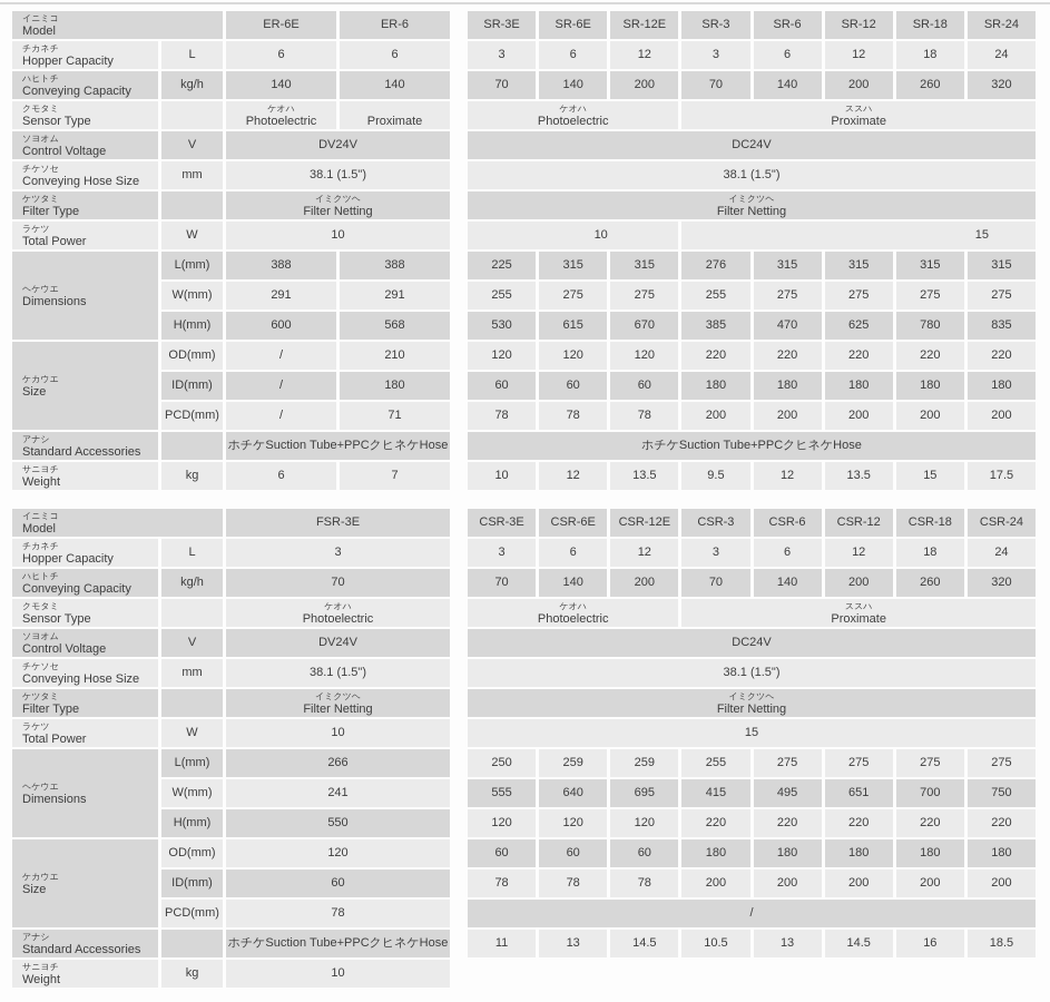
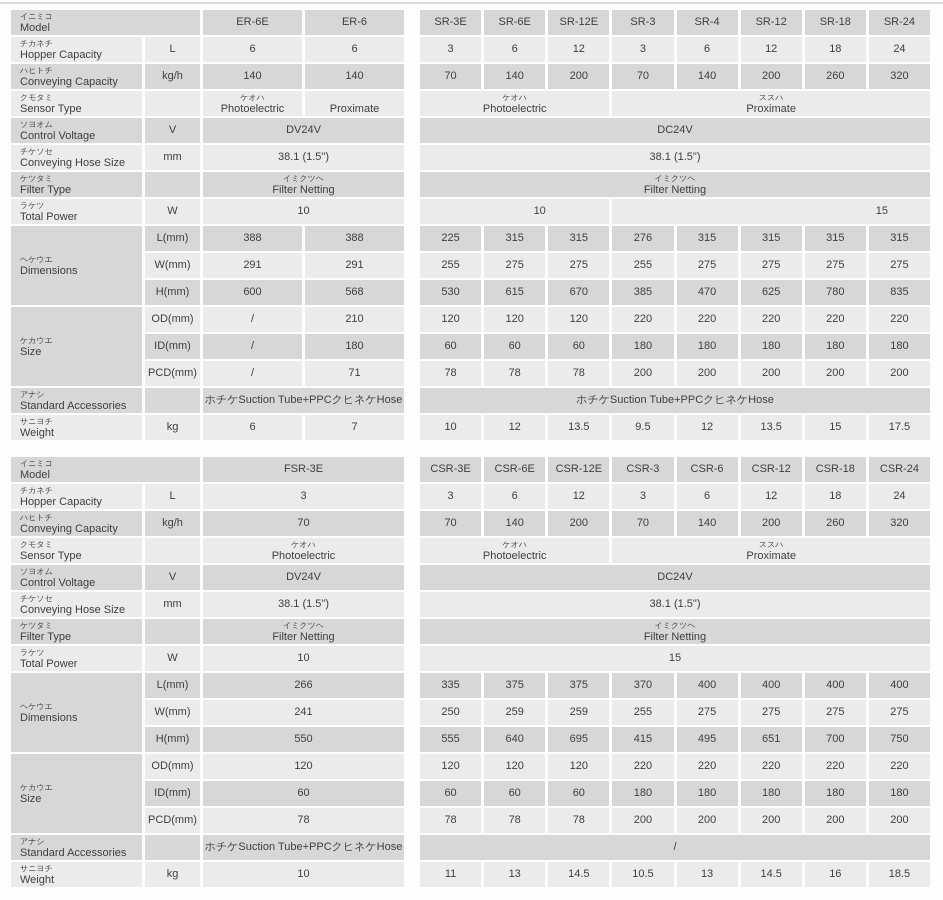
  イニミコModel	ER-6E	ER-6
  チカネチHopper Capacity	L	6	6
  ハヒトチConveying Capacity	kg/h	140	140
  クモタミSensor Type		ケオハPhotoelectric	Proximate
  ソヨオムControl Voltage	V	DV24V
  チケソセConveying Hose Size	mm	38.1 (1.5")
  ケツタミFilter Type		イミクツヘFilter Netting
  ラケツTotal Power	W	10
  ヘケウエDimensions	L(mm)	388	388
  W(mm)	291	291
  H(mm)	600	568
  ケカウエSize	OD(mm)	/	210
  ID(mm)	/	180
  PCD(mm)	/	71
  アナシStandard Accessories		ホチケSuction Tube+PPCクヒネケHose
  サニヨチWeight	kg	6	7
- SR-3E	SR-6E	SR-12E	SR-3	SR-6	SR-12	SR-18	SR-24
+ SR-3E	SR-6E	SR-12E	SR-3	SR-4	SR-12	SR-18	SR-24
  3	6	12	3	6	12	18	24
  70	140	200	70	140	200	260	320
  ケオハPhotoelectric	ススハProximate
  DC24V
  38.1 (1.5")
  イミクツヘFilter Netting
  10	15
  225	315	315	276	315	315	315	315
  255	275	275	255	275	275	275	275
  530	615	670	385	470	625	780	835
  120	120	120	220	220	220	220	220
  60	60	60	180	180	180	180	180
  78	78	78	200	200	200	200	200
  ホチケSuction Tube+PPCクヒネケHose
  10	12	13.5	9.5	12	13.5	15	17.5
  イニミコModel	FSR-3E
  チカネチHopper Capacity	L	3
  ハヒトチConveying Capacity	kg/h	70
  クモタミSensor Type		ケオハPhotoelectric
  ソヨオムControl Voltage	V	DV24V
  チケソセConveying Hose Size	mm	38.1 (1.5")
  ケツタミFilter Type		イミクツヘFilter Netting
  ラケツTotal Power	W	10
  ヘケウエDimensions	L(mm)	266
  W(mm)	241
  H(mm)	550
  ケカウエSize	OD(mm)	120
  ID(mm)	60
  PCD(mm)	78
  アナシStandard Accessories		ホチケSuction Tube+PPCクヒネケHose
  サニヨチWeight	kg	10
  CSR-3E	CSR-6E	CSR-12E	CSR-3	CSR-6	CSR-12	CSR-18	CSR-24
  3	6	12	3	6	12	18	24
  70	140	200	70	140	200	260	320
  ケオハPhotoelectric	ススハProximate
  DC24V
  38.1 (1.5")
  イミクツヘFilter Netting
  15
+ 335	375	375	370	400	400	400	400
  250	259	259	255	275	275	275	275
  555	640	695	415	495	651	700	750
  120	120	120	220	220	220	220	220
  60	60	60	180	180	180	180	180
  78	78	78	200	200	200	200	200
  /
  11	13	14.5	10.5	13	14.5	16	18.5
